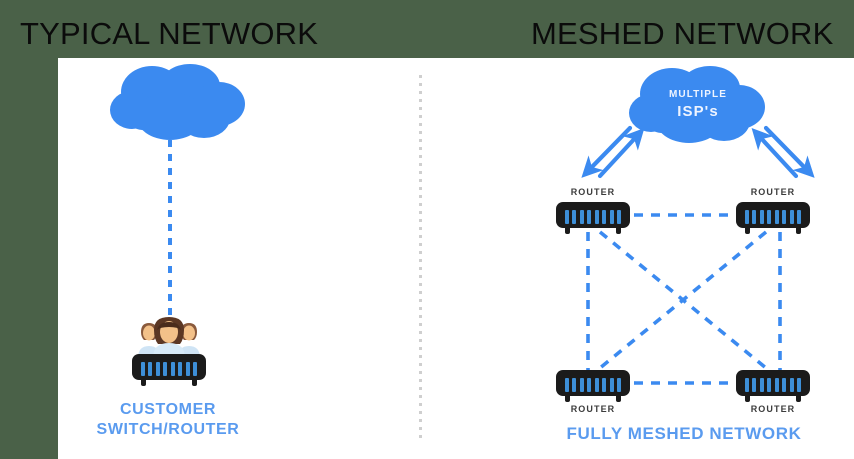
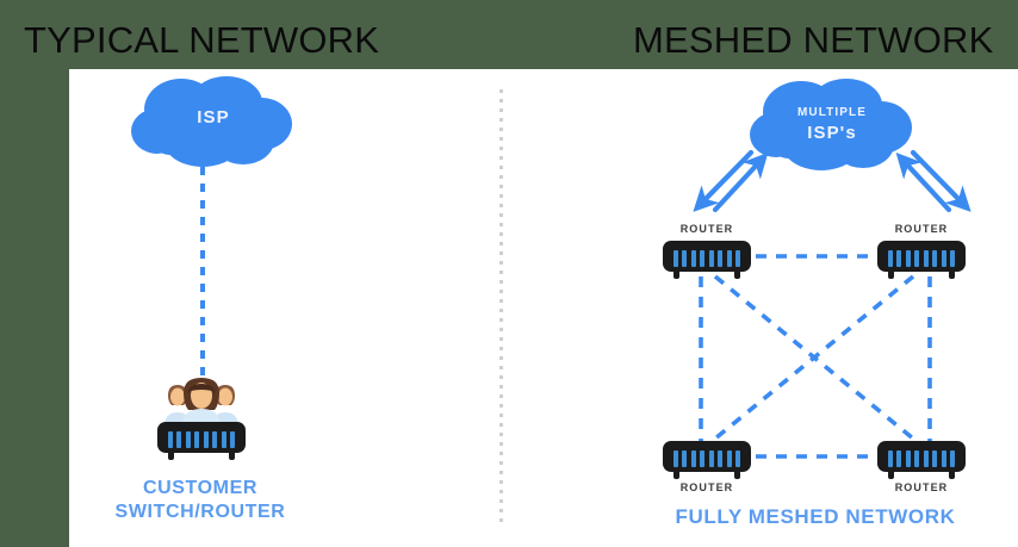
  TYPICAL NETWORK
  MESHED NETWORK
+ ISP
  CUSTOMER
  SWITCH/ROUTER
  MULTIPLE
  ISP's
  ROUTER
  ROUTER
  ROUTER
  ROUTER
  FULLY MESHED NETWORK
